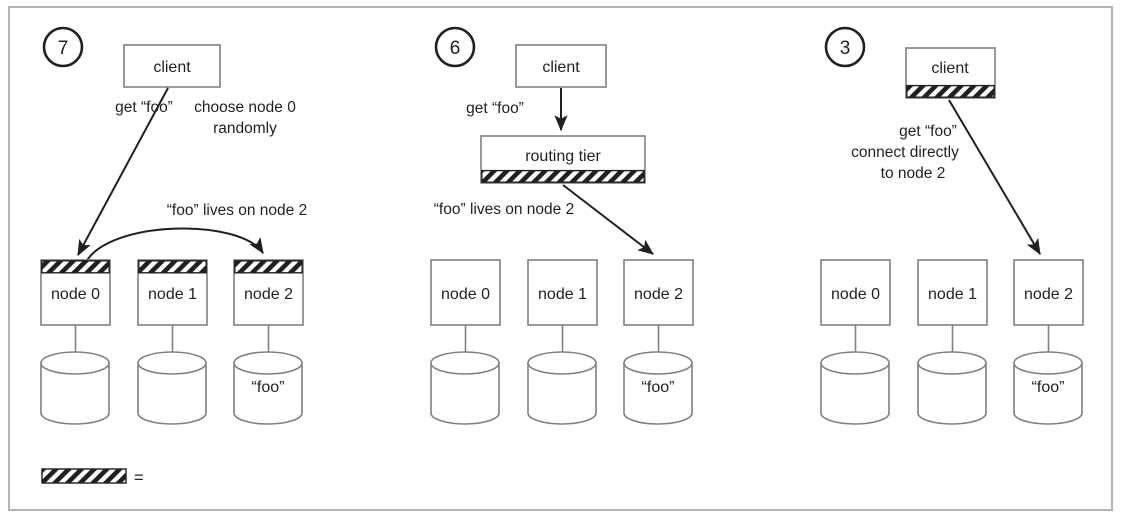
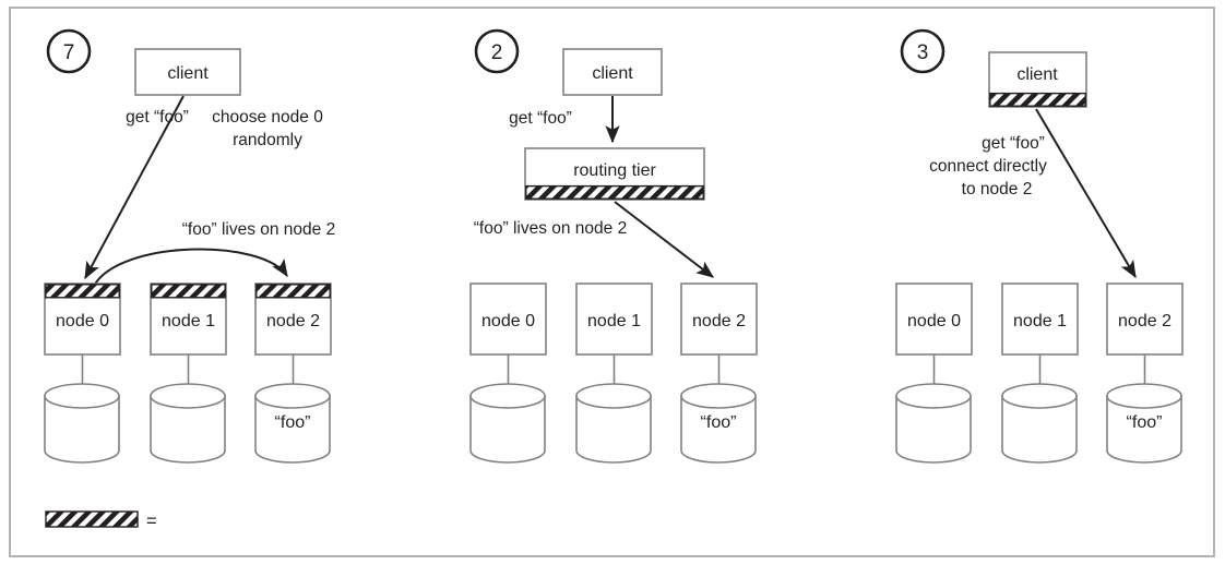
  7
  client
  get “foo”
  choose node 0
  randomly
  “foo” lives on node 2
  node 0
  node 1
  node 2
  “foo”
- 6
+ 2
  client
  get “foo”
  routing tier
  “foo” lives on node 2
  node 0
  node 1
  node 2
  “foo”
  3
  client
  get “foo”
  connect directly
  to node 2
  node 0
  node 1
  node 2
  “foo”
  =
